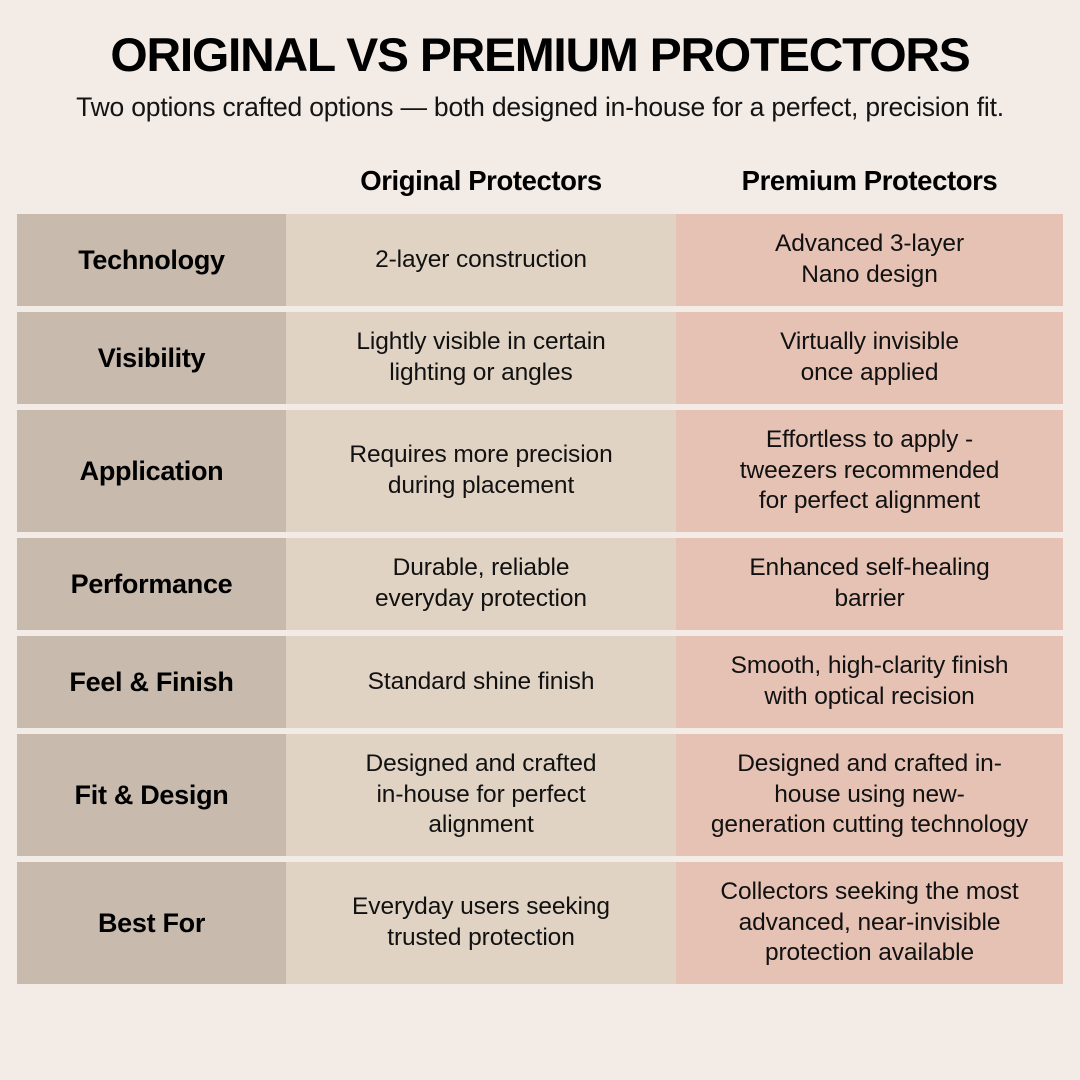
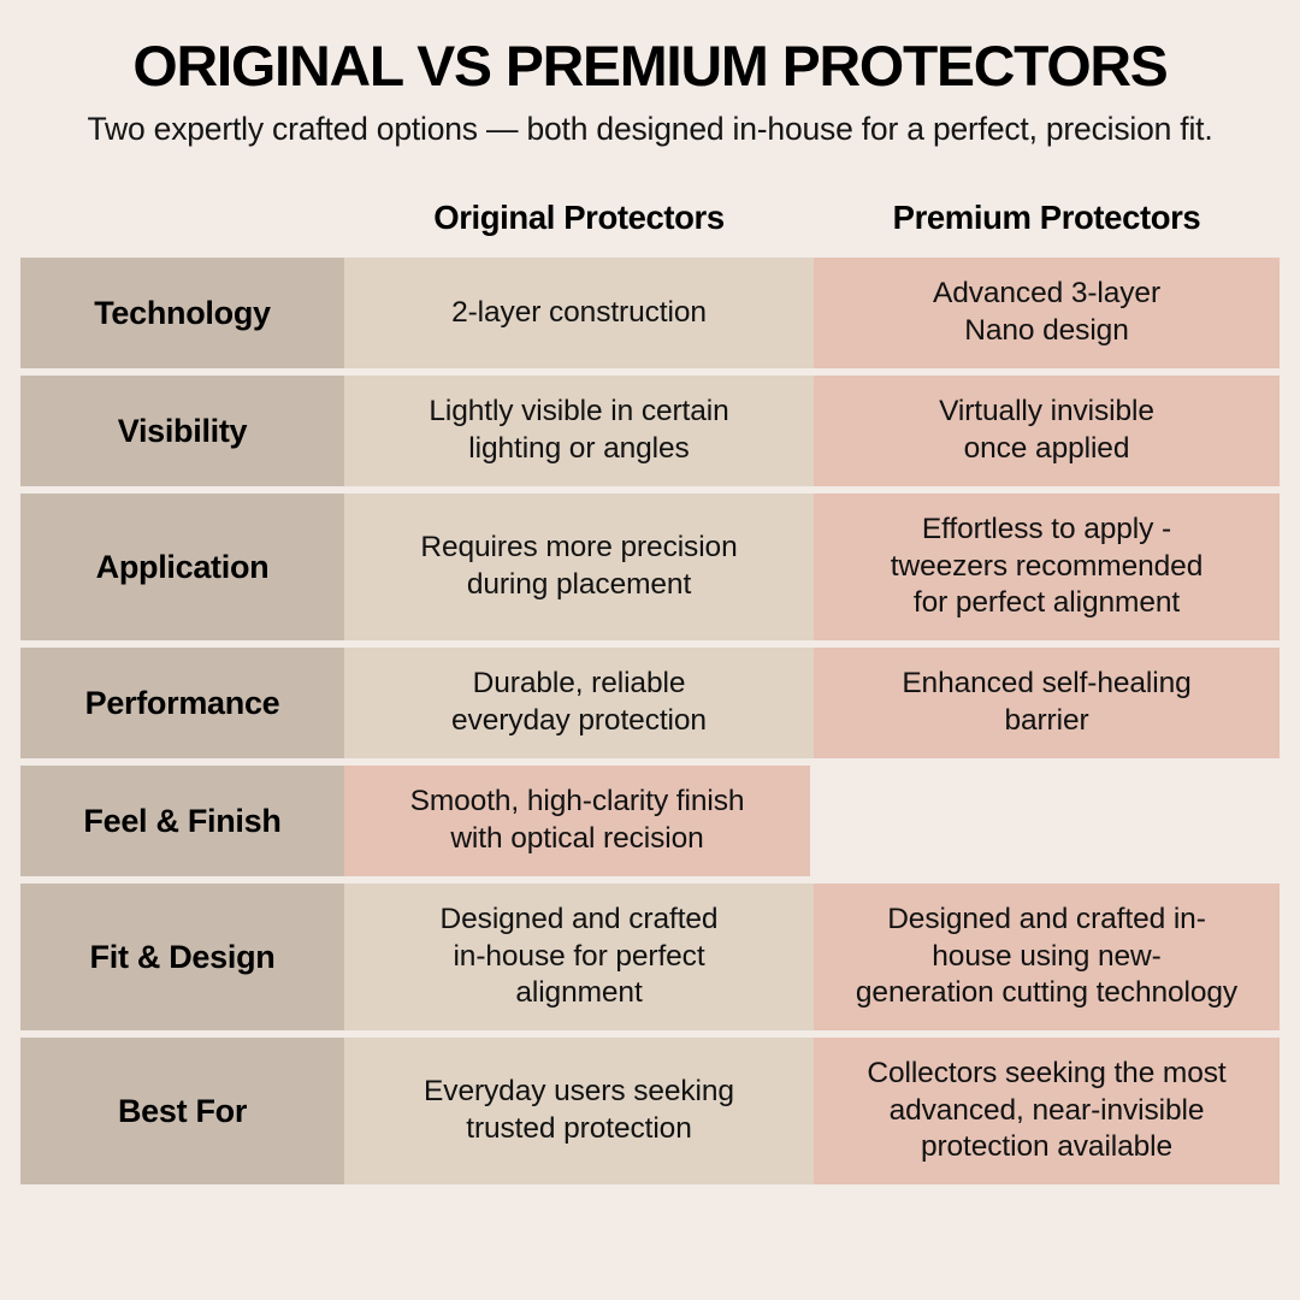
  ORIGINAL VS PREMIUM PROTECTORS
- Two options crafted options — both designed in-house for a perfect, precision fit.
+ Two expertly crafted options — both designed in-house for a perfect, precision fit.
  Original Protectors
  Premium Protectors
  Technology
  2-layer construction
  Advanced 3-layer
  Nano design
  Visibility
  Lightly visible in certain
  lighting or angles
  Virtually invisible
  once applied
  Application
  Requires more precision
  during placement
  Effortless to apply -
  tweezers recommended
  for perfect alignment
  Performance
  Durable, reliable
  everyday protection
  Enhanced self-healing
  barrier
  Feel & Finish
- Standard shine finish
  Smooth, high-clarity finish
  with optical recision
  Fit & Design
  Designed and crafted
  in-house for perfect
  alignment
  Designed and crafted in-
  house using new-
  generation cutting technology
  Best For
  Everyday users seeking
  trusted protection
  Collectors seeking the most
  advanced, near-invisible
  protection available
